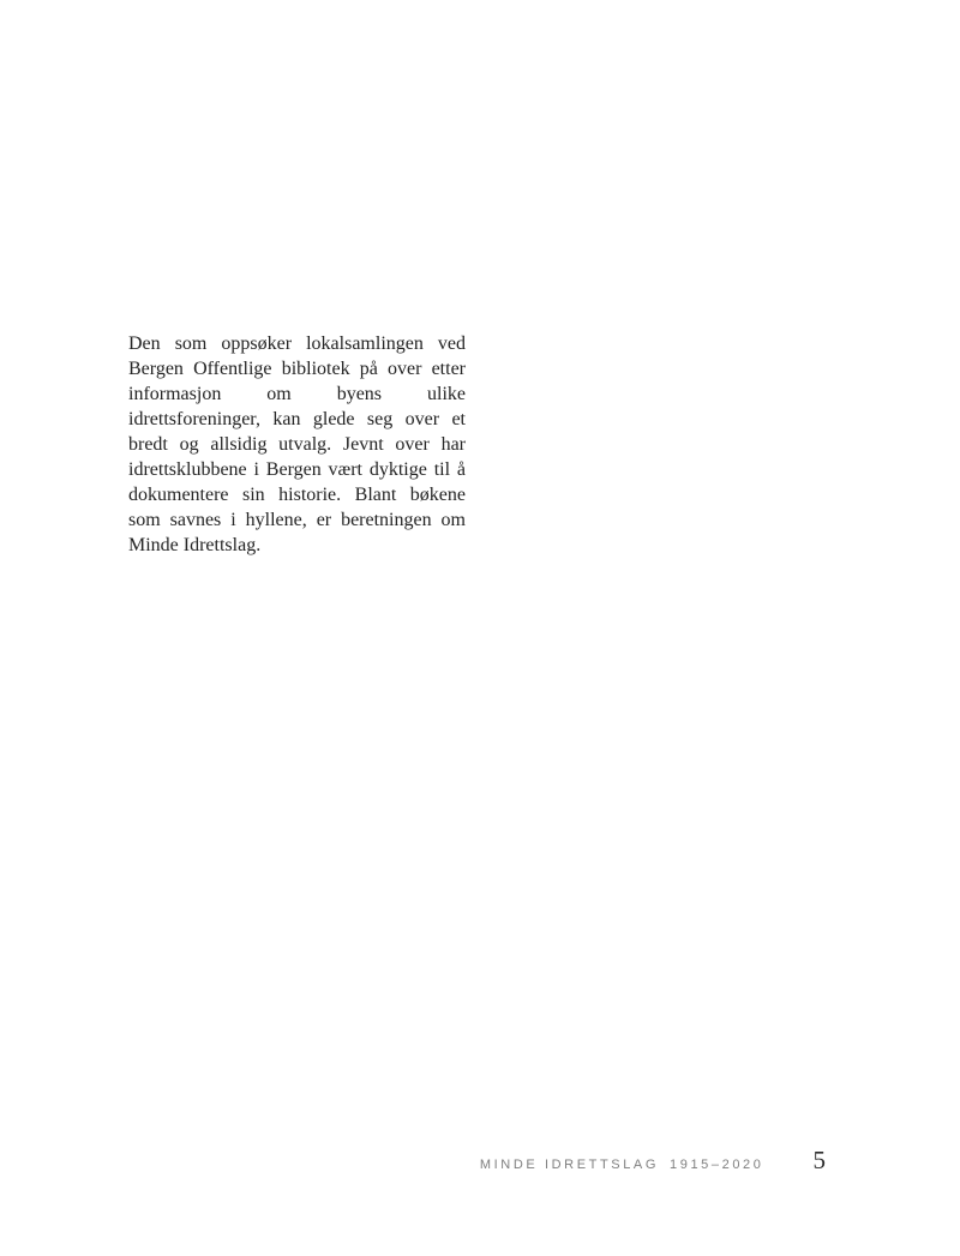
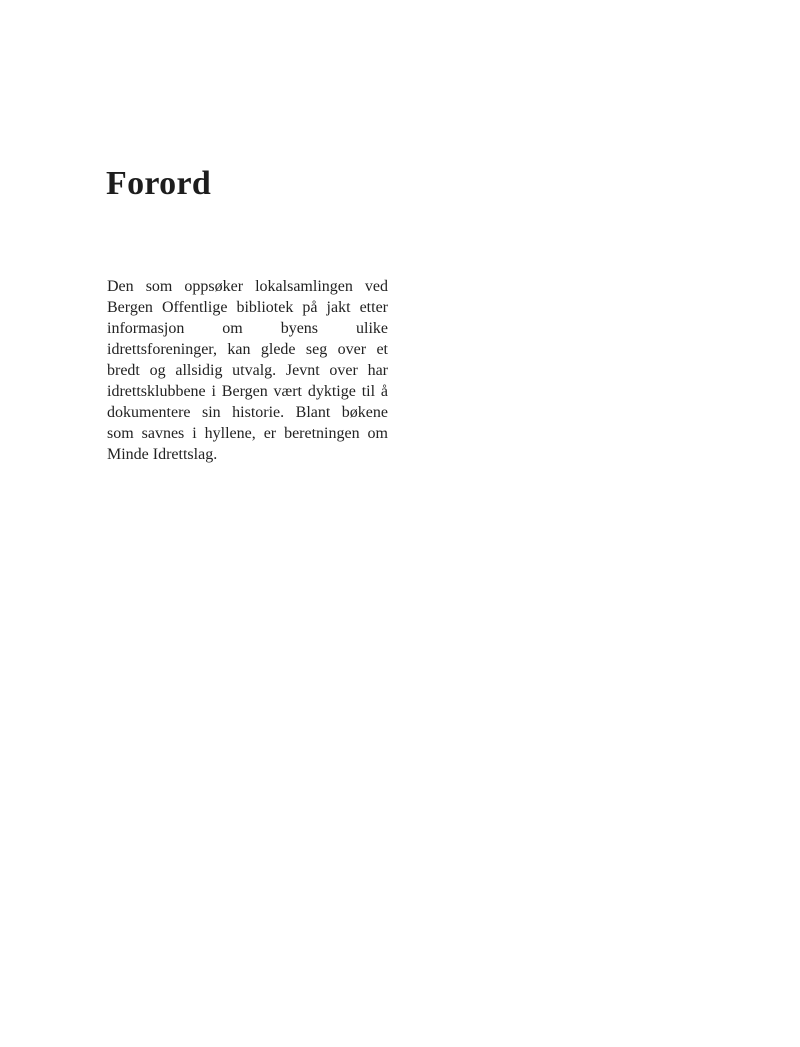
+ Forord
- Den som oppsøker lokalsamlingen ved Bergen Offentlige bibliotek på over etter informasjon om byens ulike idrettsforeninger, kan glede seg over et bredt og allsidig utvalg. Jevnt over har idrettsklubbene i Bergen vært dyktige til å dokumentere sin historie. Blant bøkene som savnes i hyllene, er beretningen om Minde Idrettslag.
+ Den som oppsøker lokalsamlingen ved Bergen Offentlige bibliotek på jakt etter informasjon om byens ulike idrettsforeninger, kan glede seg over et bredt og allsidig utvalg. Jevnt over har idrettsklubbene i Bergen vært dyktige til å dokumentere sin historie. Blant bøkene som savnes i hyllene, er beretningen om Minde Idrettslag.
- MINDE IDRETTSLAG 1915–2020
- 5
